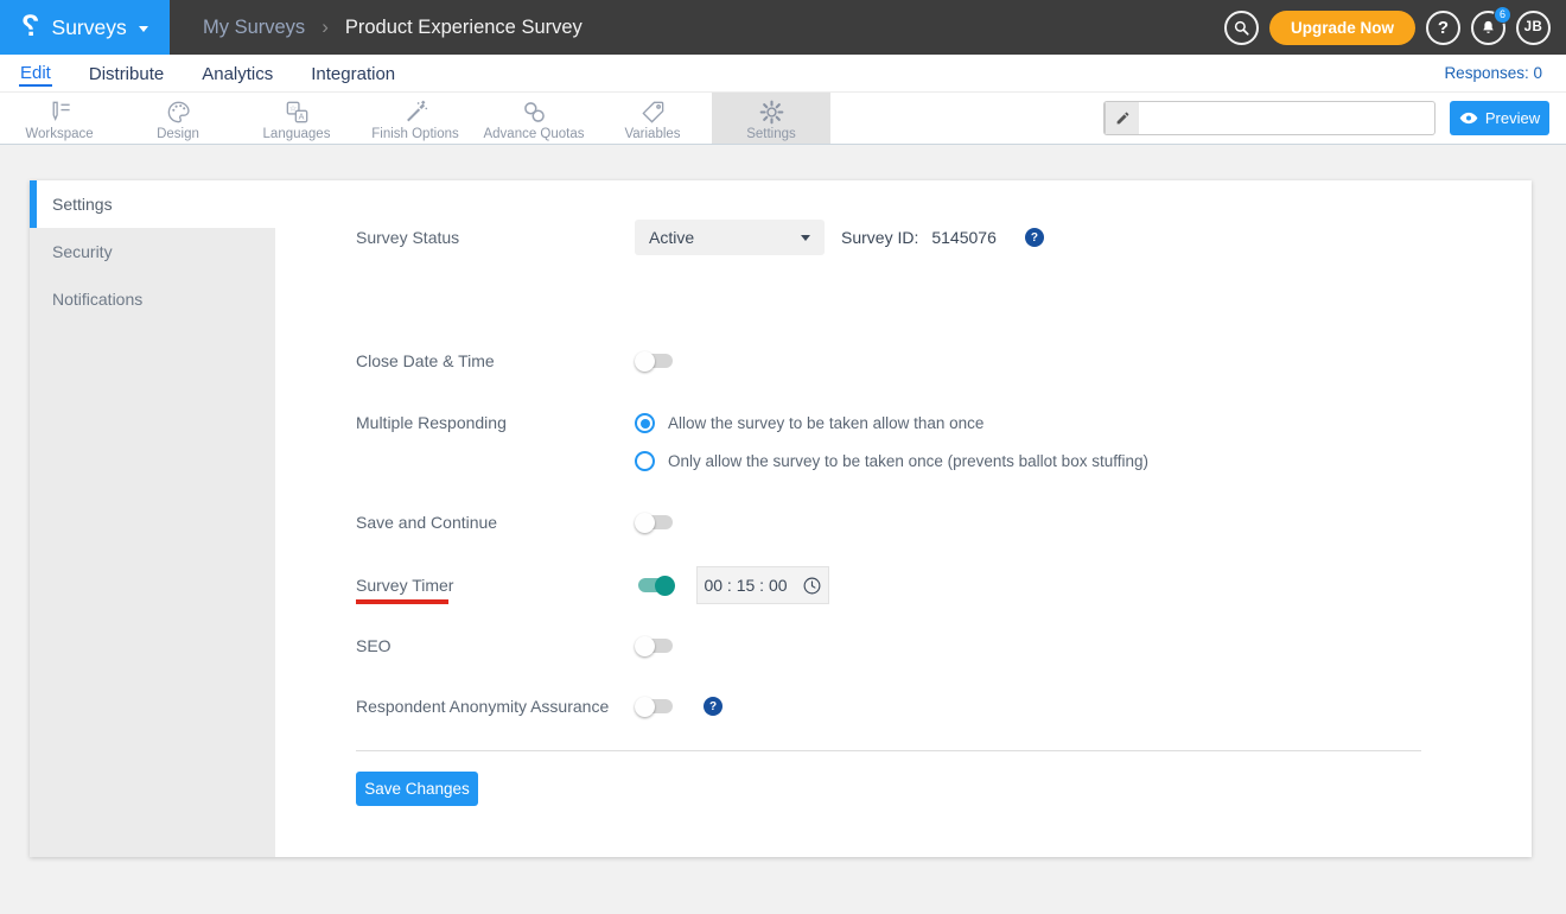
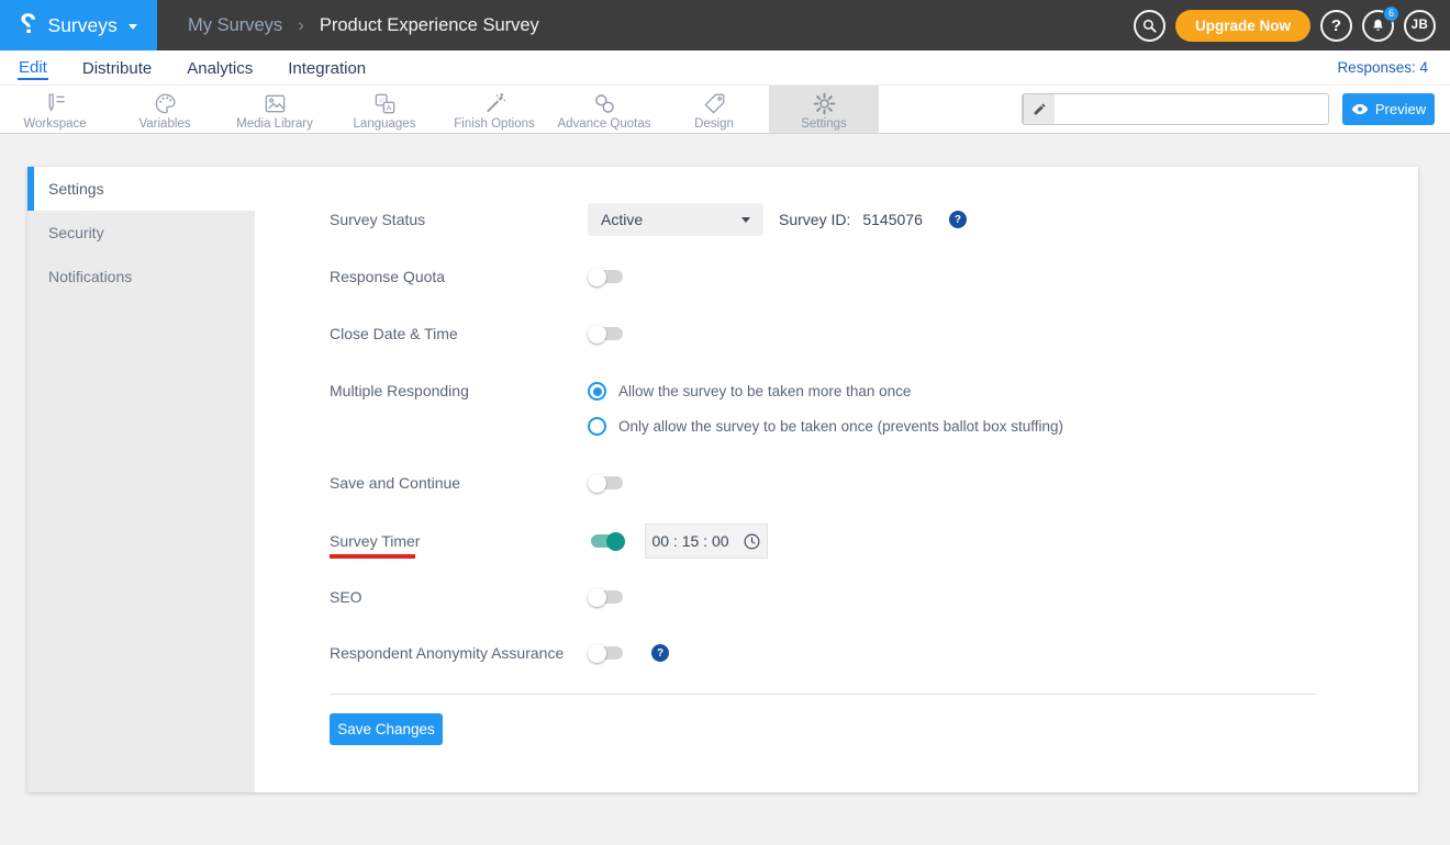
  Surveys
  My Surveys
  ›
  Product Experience Survey
  Upgrade Now
  ?
  6
  JB
  Edit
  Distribute
  Analytics
  Integration
- Responses: 0
+ Responses: 4
  Workspace
- Design
+ Variables
+ Media Library
  ☆
  A
  Languages
  Finish Options
  Advance Quotas
- Variables
+ Design
  Settings
  Preview
  Settings
  Security
  Notifications
  Survey Status
  Active
  Survey ID:
  5145076
  ?
+ Response Quota
  Close Date & Time
  Multiple Responding
- Allow the survey to be taken allow than once
+ Allow the survey to be taken more than once
  Only allow the survey to be taken once (prevents ballot box stuffing)
  Save and Continue
  Survey Timer
  00 : 15 : 00
  SEO
  Respondent Anonymity Assurance
  ?
  Save Changes
